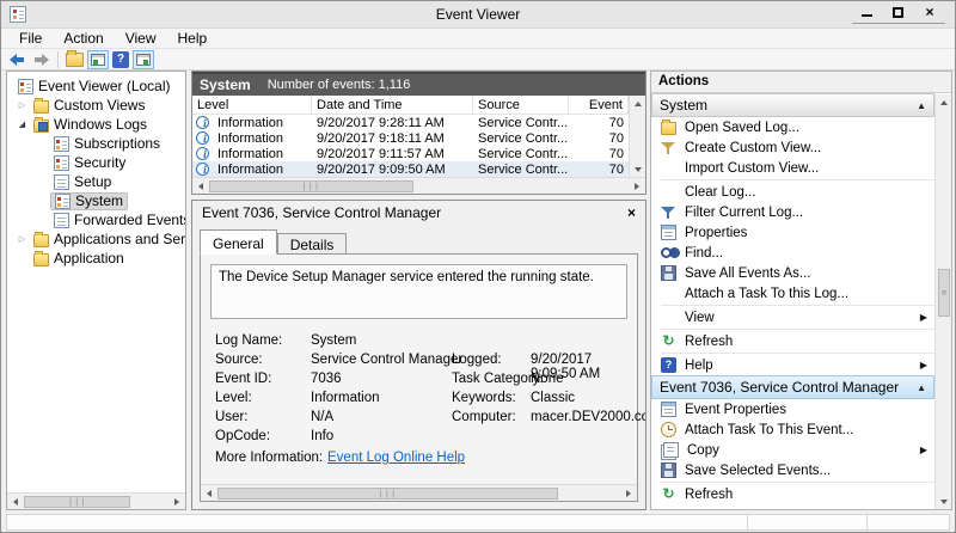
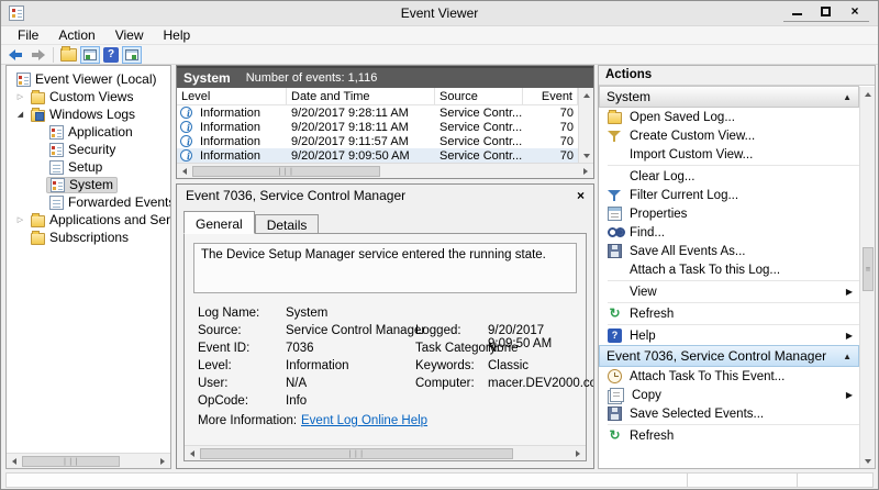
  Event Viewer
  ×
  File
  Action
  View
  Help
  ?
  Event Viewer (Local)
  Custom Views
  Windows Logs
- Subscriptions
+ Application
  Security
  Setup
  System
  Forwarded Event
  Applications and Ser
- Application
+ Subscriptions
  |||
  System
  Number of events: 1,116
  Level
  Date and Time
  Source
  Event
  i
  Information
  9/20/2017 9:28:11 AM
  Service Contr...
  70
  i
  Information
  9/20/2017 9:18:11 AM
  Service Contr...
  70
  i
  Information
  9/20/2017 9:11:57 AM
  Service Contr...
  70
  i
  Information
  9/20/2017 9:09:50 AM
  Service Contr...
  70
  |||
  Event 7036, Service Control Manager
  ×
  General
  Details
  The Device Setup Manager service entered the running state.
  Log Name:
  System
  Source:
  Service Control Manager
  Logged:
  9/20/2017 9:09:50 AM
  Event ID:
  7036
  Task Category:
  None
  Level:
  Information
  Keywords:
  Classic
  User:
  N/A
  Computer:
  macer.DEV2000.co
  OpCode:
  Info
  More Information:
  Event Log Online Help
  |||
  Actions
  System
  ▲
  Open Saved Log...
  Create Custom View...
  Import Custom View...
  Clear Log...
  Filter Current Log...
  Properties
  Find...
  Save All Events As...
  Attach a Task To this Log...
  View
  ▶
  ↻
  Refresh
  ?
  Help
  ▶
  Event 7036, Service Control Manager
  ▲
- Event Properties
  Attach Task To This Event...
  Copy
  ▶
  Save Selected Events...
  ↻
  Refresh
  ≡
